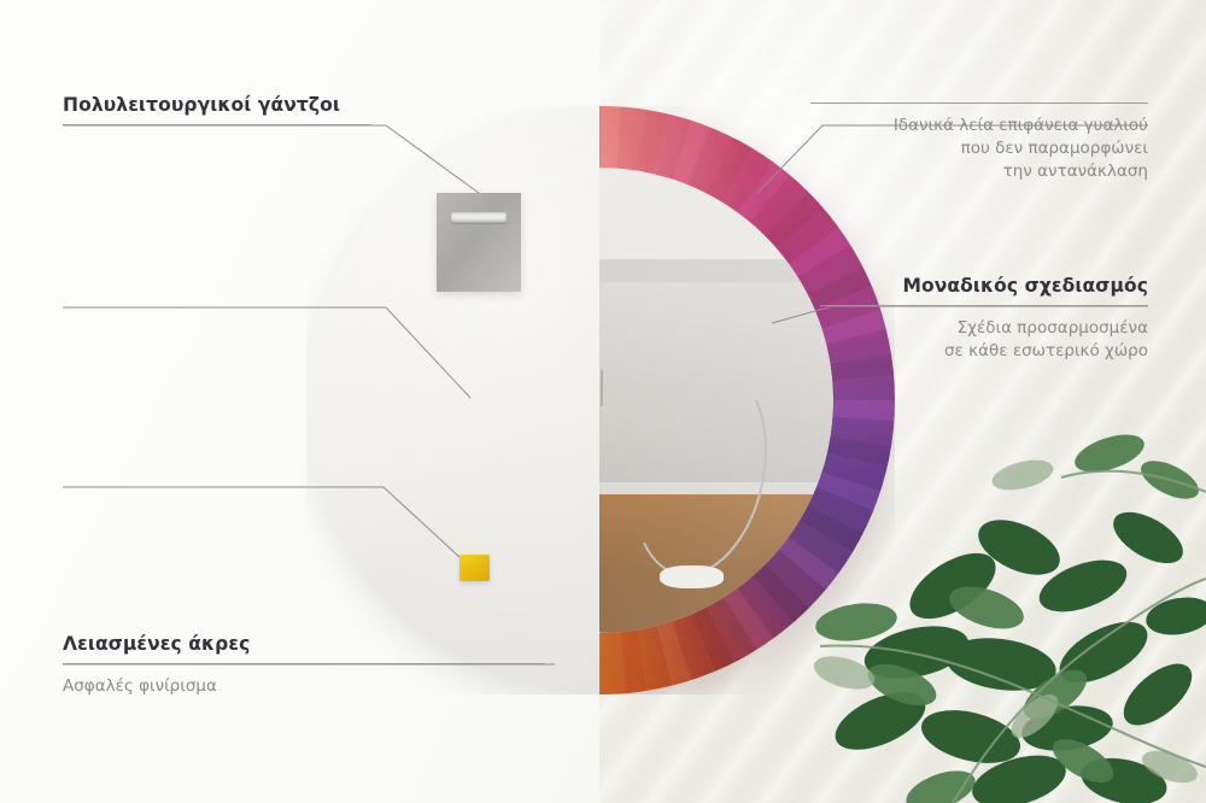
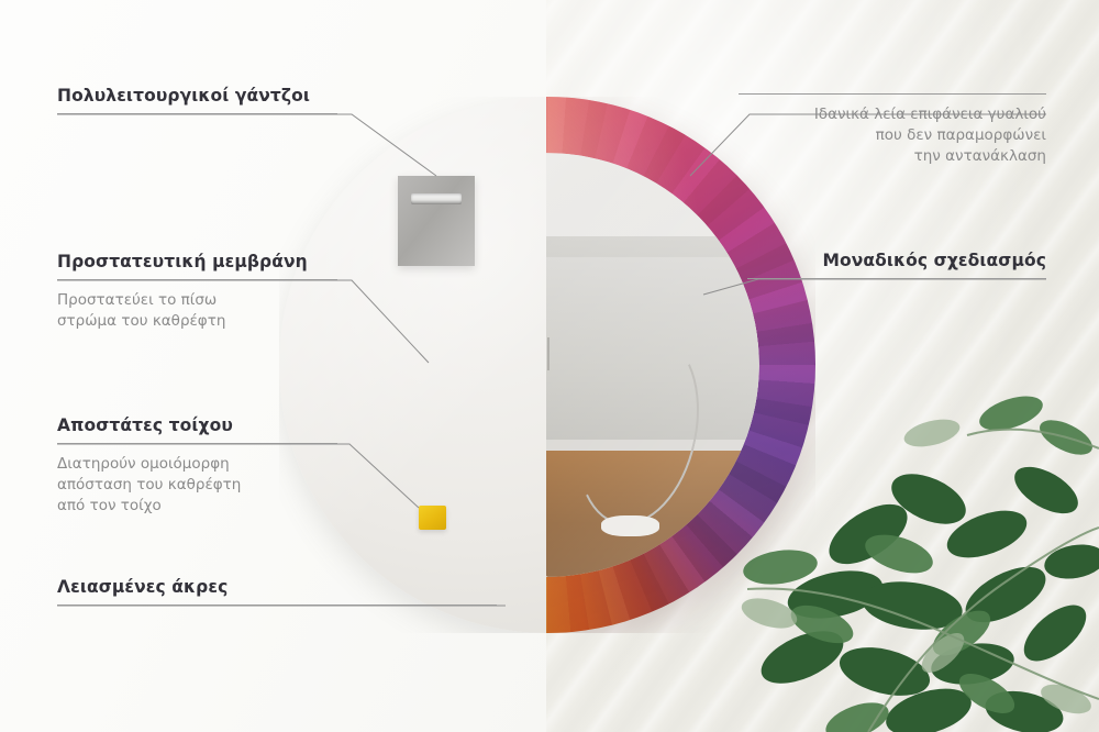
  Πολυλειτουργικοί γάντζοι
+ Προστατευτική μεμβράνη
+ Προστατεύει το πίσω
+ στρώμα του καθρέφτη
+ Αποστάτες τοίχου
+ Διατηρούν ομοιόμορφη
+ απόσταση του καθρέφτη
+ από τον τοίχο
  Λειασμένες άκρες
- Ασφαλές φινίρισμα
  Ιδανικά λεία επιφάνεια γυαλιού
  που δεν παραμορφώνει
  την αντανάκλαση
  Μοναδικός σχεδιασμός
- Σχέδια προσαρμοσμένα
- σε κάθε εσωτερικό χώρο
